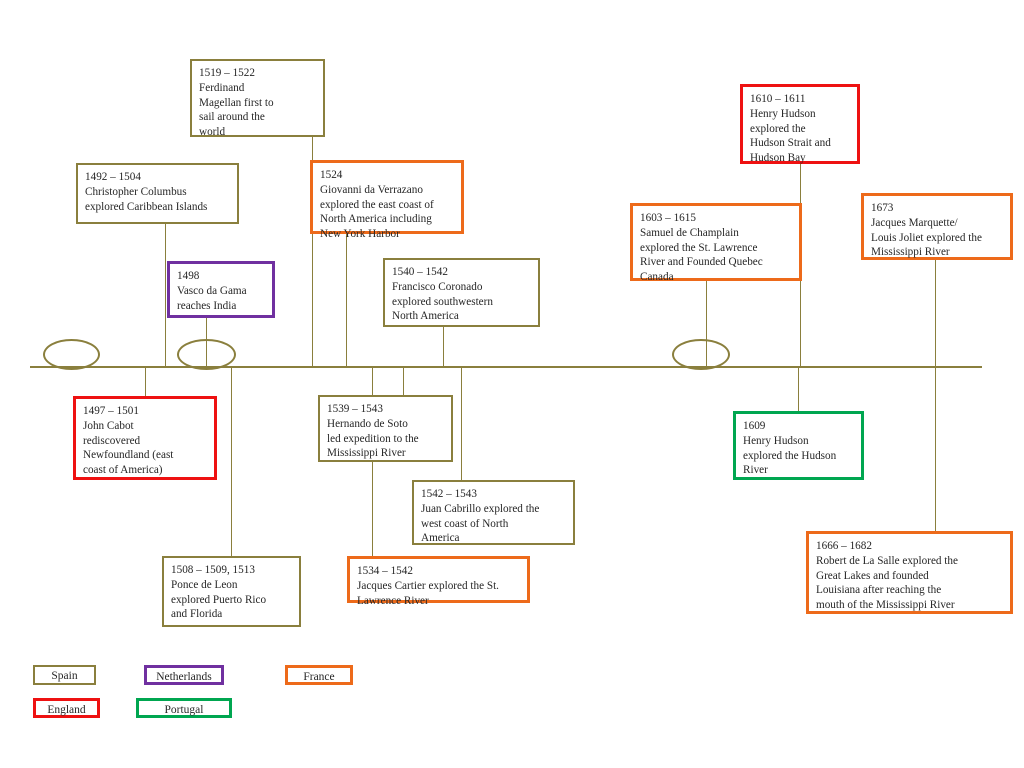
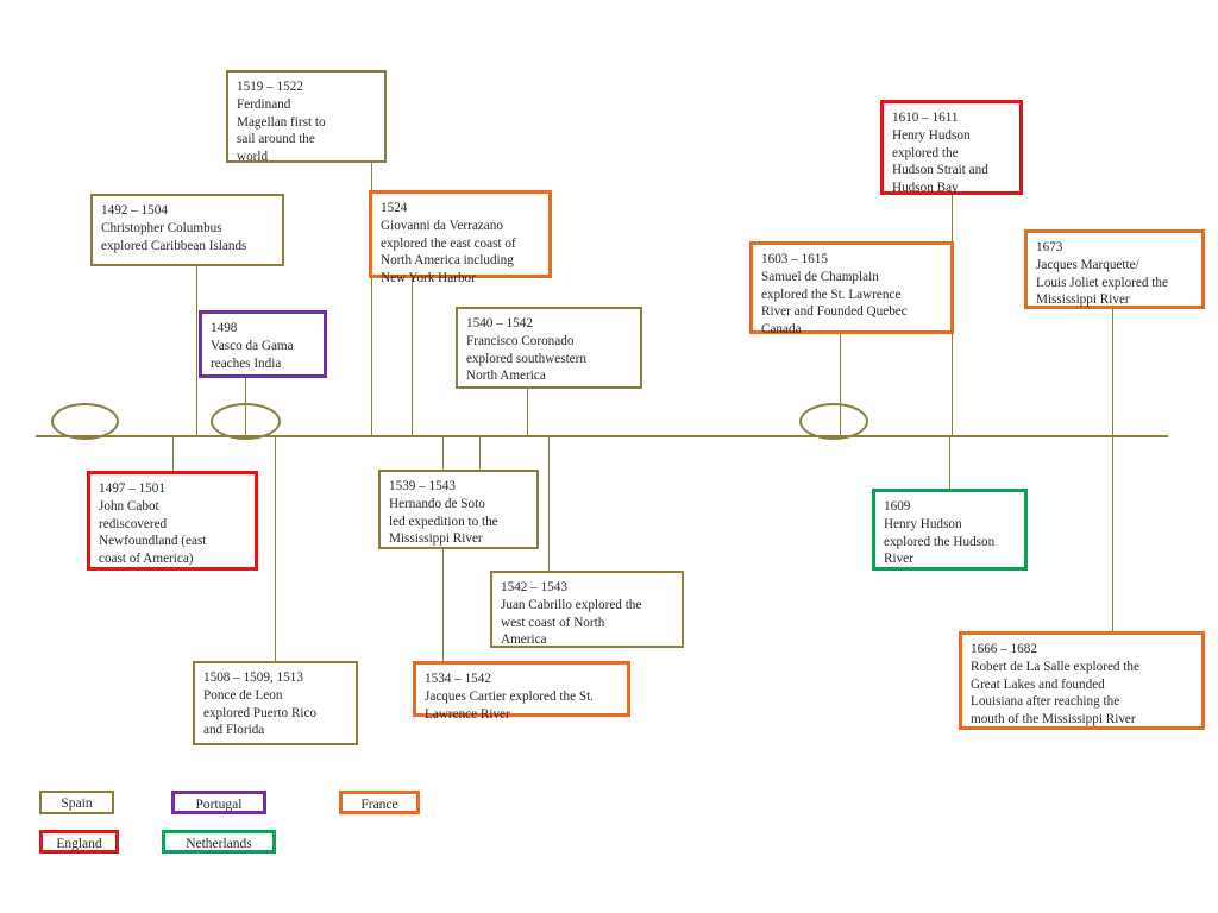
  1519 – 1522
  Ferdinand
  Magellan first to
  sail around the
  world
  1492 – 1504
  Christopher Columbus
  explored Caribbean Islands
  1524
  Giovanni da Verrazano
  explored the east coast of
  North America including
  New York Harbor
  1610 – 1611
  Henry Hudson
  explored the
  Hudson Strait and
  Hudson Bay
  1498
  Vasco da Gama
  reaches India
  1540 – 1542
  Francisco Coronado
  explored southwestern
  North America
  1603 – 1615
  Samuel de Champlain
  explored the St. Lawrence
  River and Founded Quebec
  Canada
  1673
  Jacques Marquette/
  Louis Joliet explored the
  Mississippi River
  1497 – 1501
  John Cabot
  rediscovered
  Newfoundland (east
  coast of America)
  1539 – 1543
  Hernando de Soto
  led expedition to the
  Mississippi River
  1609
  Henry Hudson
  explored the Hudson
  River
  1542 – 1543
  Juan Cabrillo explored the
  west coast of North
  America
  1508 – 1509, 1513
  Ponce de Leon
  explored Puerto Rico
  and Florida
  1534 – 1542
  Jacques Cartier explored the St.
  Lawrence River
  1666 – 1682
  Robert de La Salle explored the
  Great Lakes and founded
  Louisiana after reaching the
  mouth of the Mississippi River
  Spain
- Netherlands
+ Portugal
  France
  England
- Portugal
+ Netherlands
